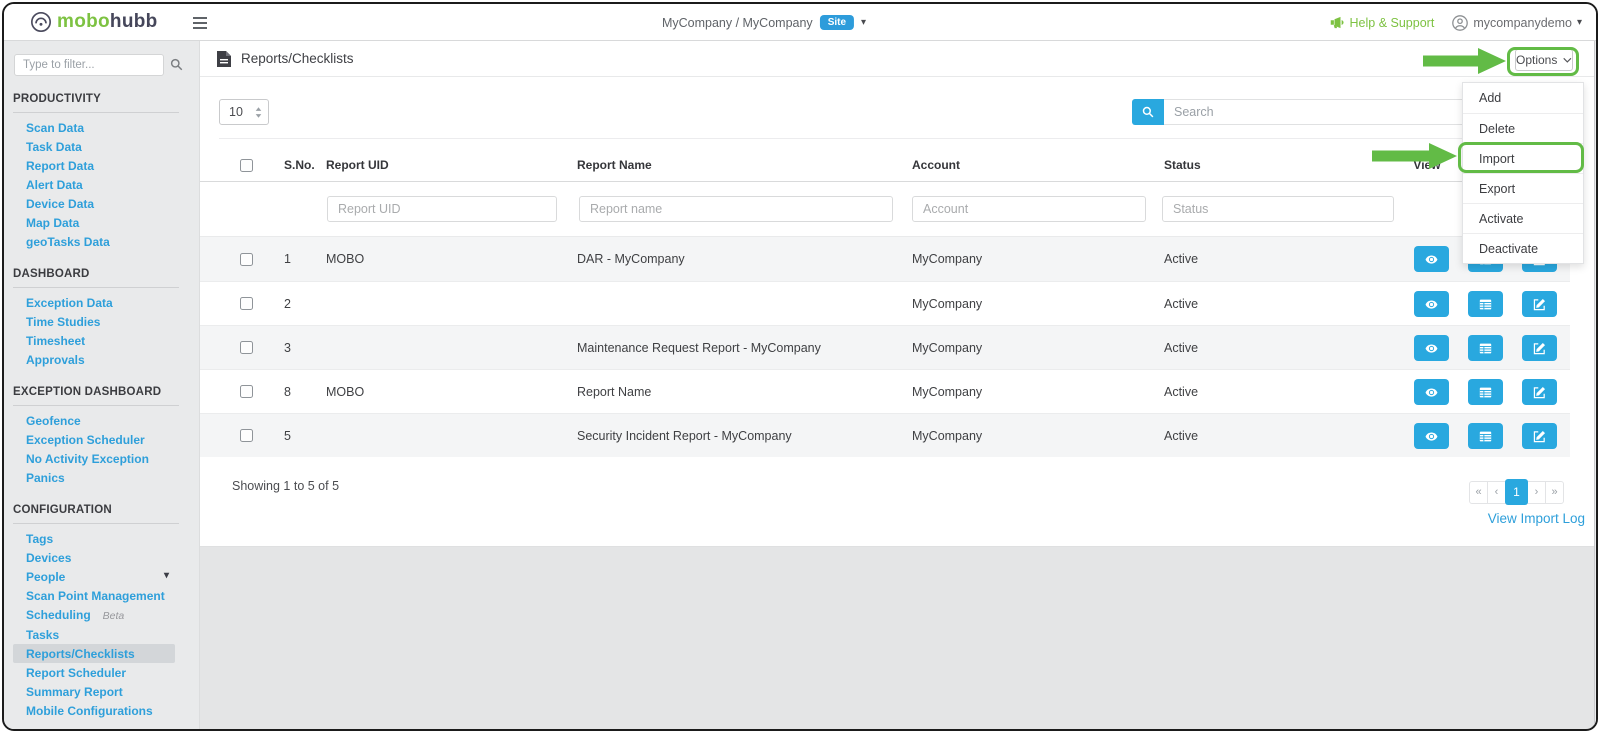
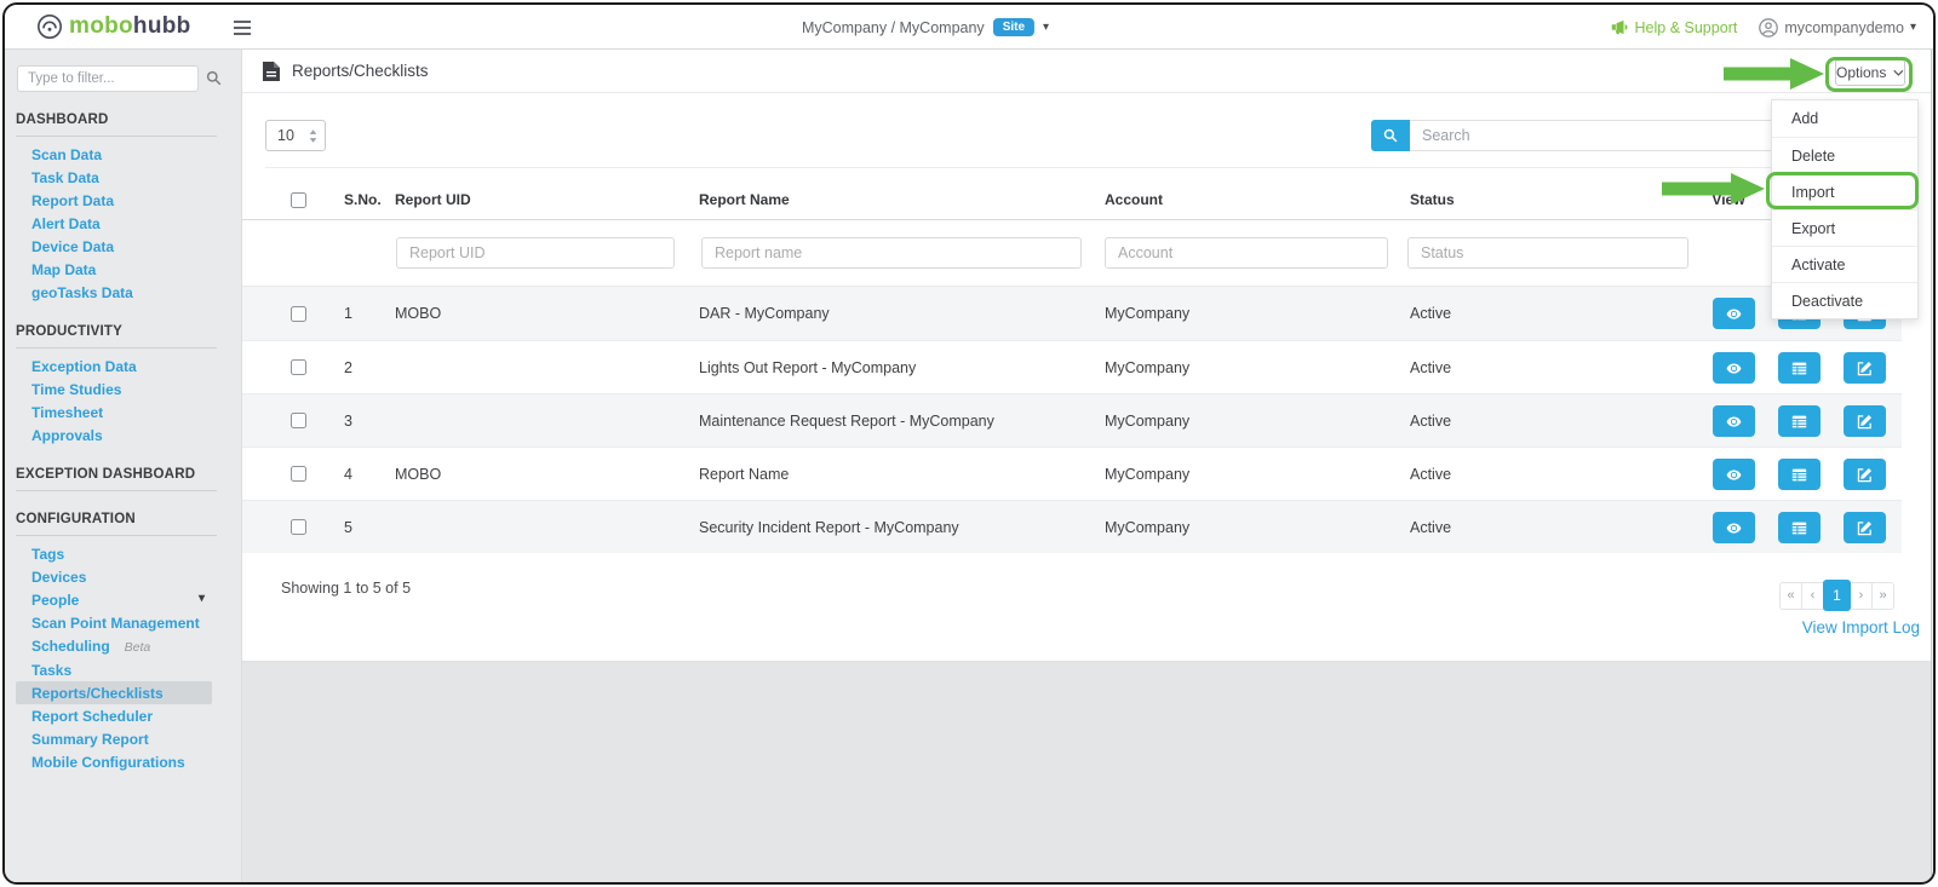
  mobohubb
  MyCompany / MyCompany
  Site
  ▾
  Help & Support
  mycompanydemo
  ▾
  Type to filter...
- PRODUCTIVITY
+ DASHBOARD
  Scan Data
  Task Data
  Report Data
  Alert Data
  Device Data
  Map Data
  geoTasks Data
- DASHBOARD
+ PRODUCTIVITY
  Exception Data
  Time Studies
  Timesheet
  Approvals
  EXCEPTION DASHBOARD
- Geofence
- Exception Scheduler
- No Activity Exception
- Panics
  CONFIGURATION
  Tags
  Devices
  People
  ▾
  Scan Point Management
  Scheduling Beta
  Tasks
  Reports/Checklists
  Report Scheduler
  Summary Report
  Mobile Configurations
  Reports/Checklists
  Options
  10
  Search
  S.No.
  Report UID
  Report Name
  Account
  Status
  Vie
  Report UID
  Report name
  Account
  Status
  1
  MOBO
  DAR - MyCompany
  MyCompany
  Active
  2
+ Lights Out Report - MyCompany
  MyCompany
  Active
  3
  Maintenance Request Report - MyCompany
  MyCompany
  Active
- 8
+ 4
  MOBO
  Report Name
  MyCompany
  Active
  5
  Security Incident Report - MyCompany
  MyCompany
  Active
  Showing 1 to 5 of 5
  «
  ‹
  1
  ›
  »
  View Import Log
  Add
  Delete
  Import
  Export
  Activate
  Deactivate
